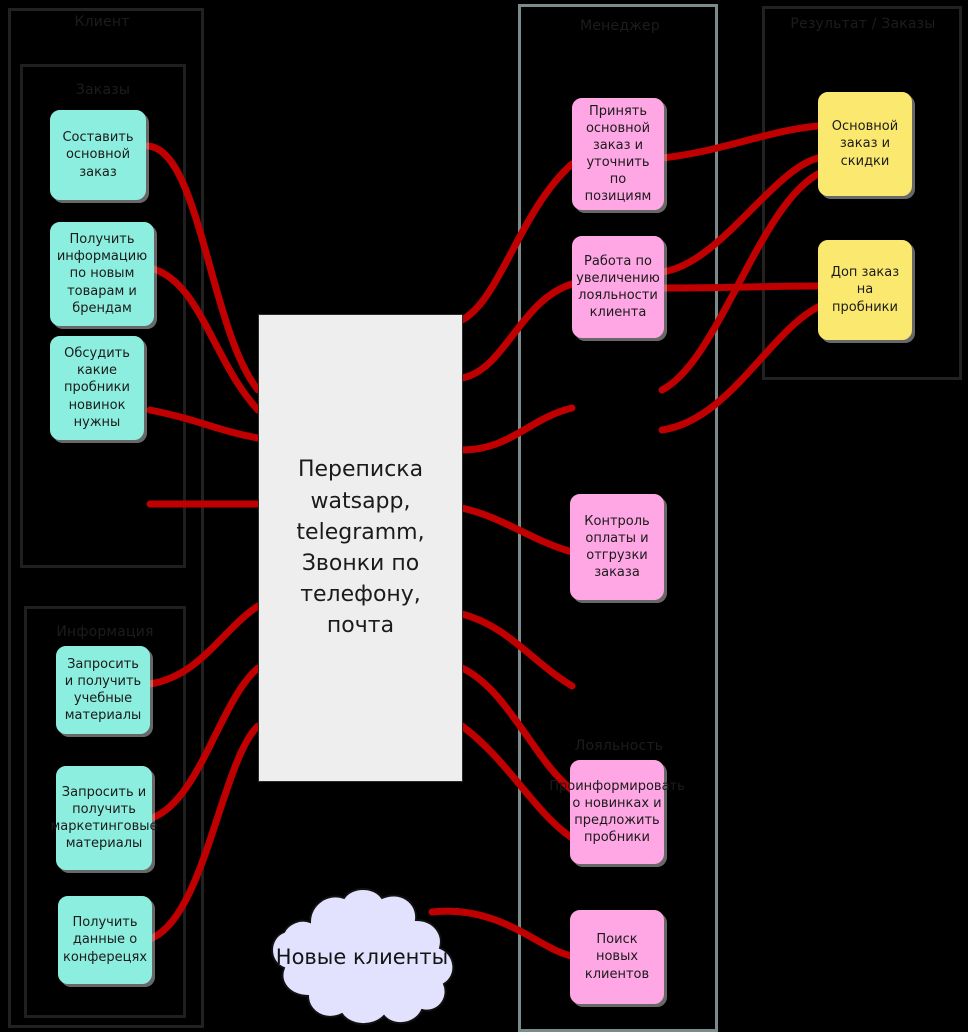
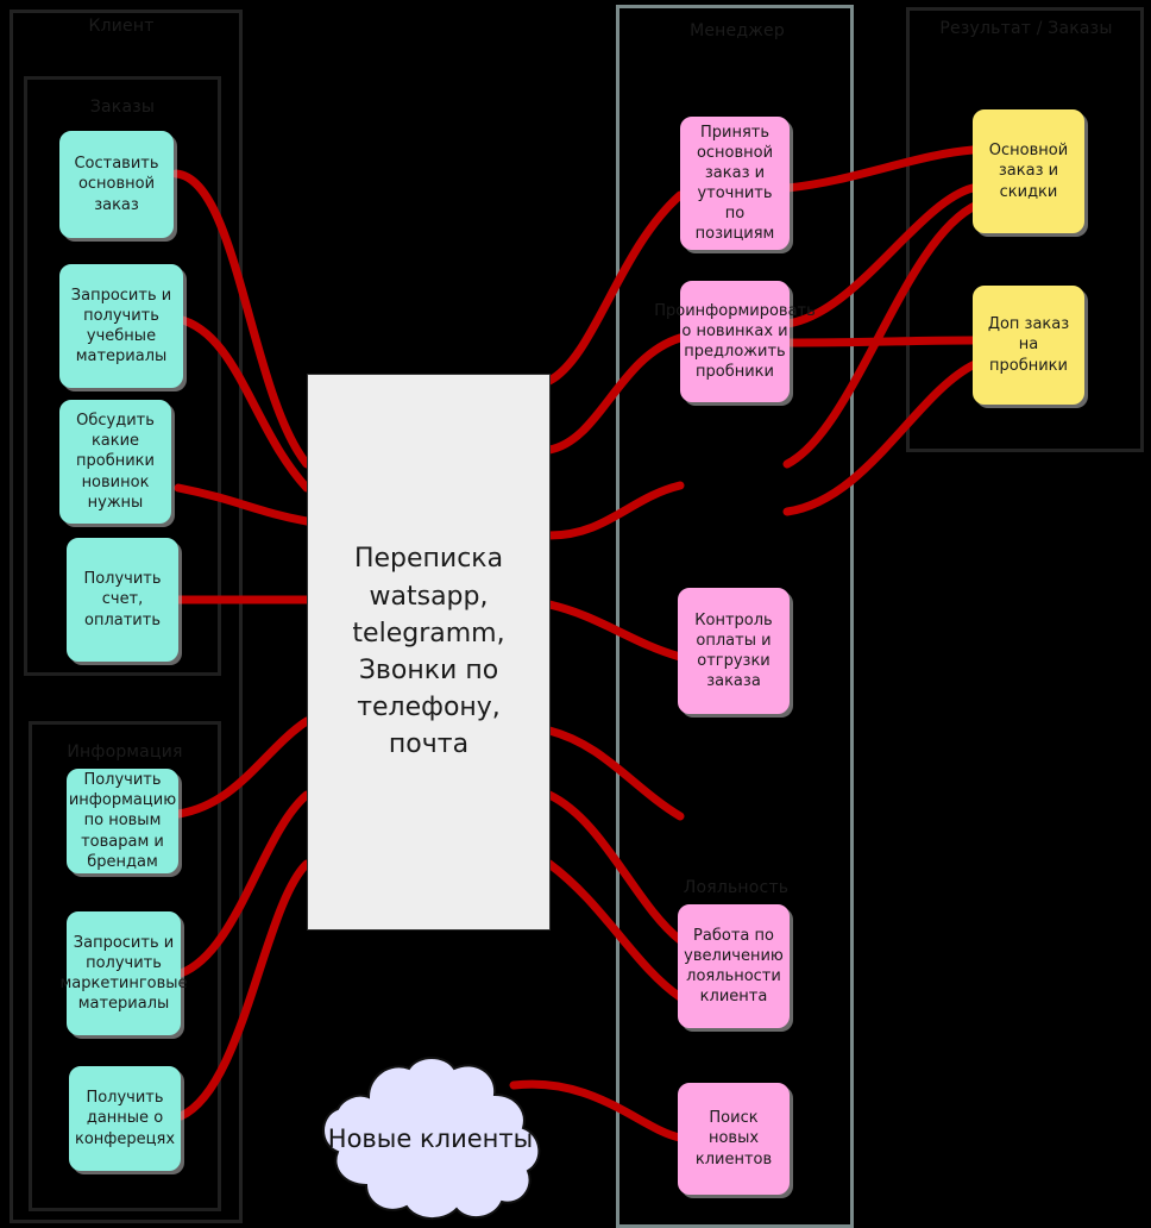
  Клиент
  Заказы
  Информация
  Менеджер
  Результат / Заказы
  Лояльность
  Переписка watsapp, telegramm, Звонки по телефону, почта
  Составить основной заказ
- Получить информацию по новым товарам и брендам
+ Запросить и получить учебные материалы
  Обсудить какие пробники новинок нужны
+ Получить счет, оплатить
- Запросить и получить учебные материалы
+ Получить информацию по новым товарам и брендам
  Запросить и получить маркетинговые материалы
  Получить данные о конферецях
  Принять основной заказ и уточнить по позициям
- Работа по увеличению лояльности клиента
+ Проинформировать о новинках и предложить пробники
  Контроль оплаты и отгрузки заказа
- Проинформировать о новинках и предложить пробники
+ Работа по увеличению лояльности клиента
  Поиск новых клиентов
  Основной заказ и скидки
  Доп заказ на пробники
  Новые клиенты
